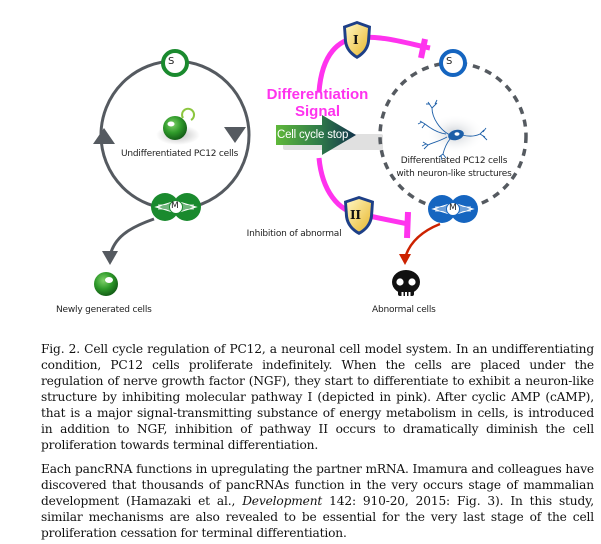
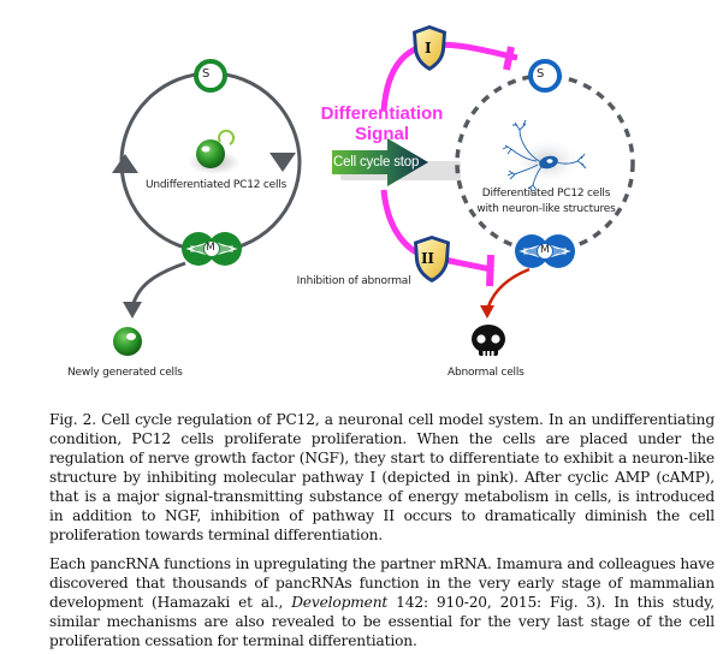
  S
  M
  Undifferentiated PC12 cells
  Newly generated cells
  Differentiation
  Signal
  Cell cycle stop
  I
  II
  S
  M
  Differentiated PC12 cells
  with neuron-like structures
  Inhibition of abnormal
  Abnormal cells
- Fig. 2. Cell cycle regulation of PC12, a neuronal cell model system. In an undifferentiating condition, PC12 cells proliferate indefinitely. When the cells are placed under the regulation of nerve growth factor (NGF), they start to differentiate to exhibit a neuron-like structure by inhibiting molecular pathway I (depicted in pink). After cyclic AMP (cAMP), that is a major signal-transmitting substance of energy metabolism in cells, is introduced in addition to NGF, inhibition of pathway II occurs to dramatically diminish the cell proliferation towards terminal differentiation.
+ Fig. 2. Cell cycle regulation of PC12, a neuronal cell model system. In an undifferentiating condition, PC12 cells proliferate proliferation. When the cells are placed under the regulation of nerve growth factor (NGF), they start to differentiate to exhibit a neuron-like structure by inhibiting molecular pathway I (depicted in pink). After cyclic AMP (cAMP), that is a major signal-transmitting substance of energy metabolism in cells, is introduced in addition to NGF, inhibition of pathway II occurs to dramatically diminish the cell proliferation towards terminal differentiation.
- Each pancRNA functions in upregulating the partner mRNA. Imamura and colleagues have discovered that thousands of pancRNAs function in the very occurs stage of mammalian development (Hamazaki et al., Development 142: 910-20, 2015: Fig. 3). In this study, similar mechanisms are also revealed to be essential for the very last stage of the cell proliferation cessation for terminal differentiation.
+ Each pancRNA functions in upregulating the partner mRNA. Imamura and colleagues have discovered that thousands of pancRNAs function in the very early stage of mammalian development (Hamazaki et al., Development 142: 910-20, 2015: Fig. 3). In this study, similar mechanisms are also revealed to be essential for the very last stage of the cell proliferation cessation for terminal differentiation.
